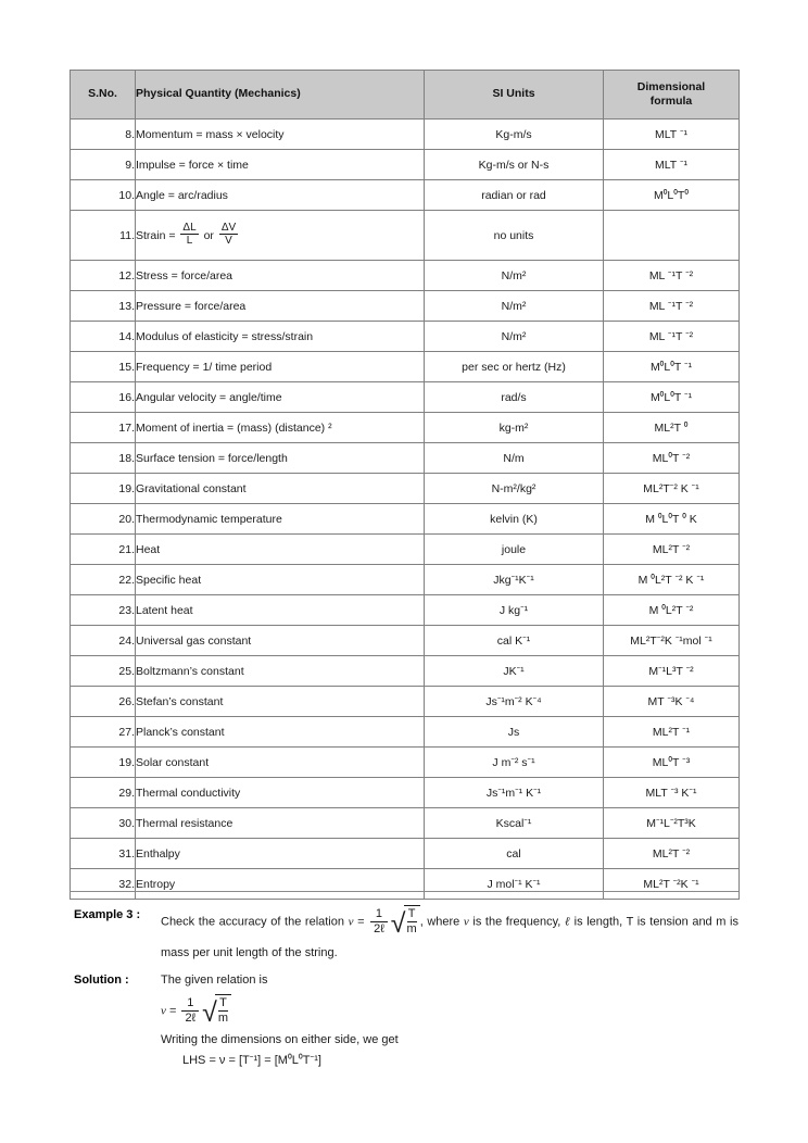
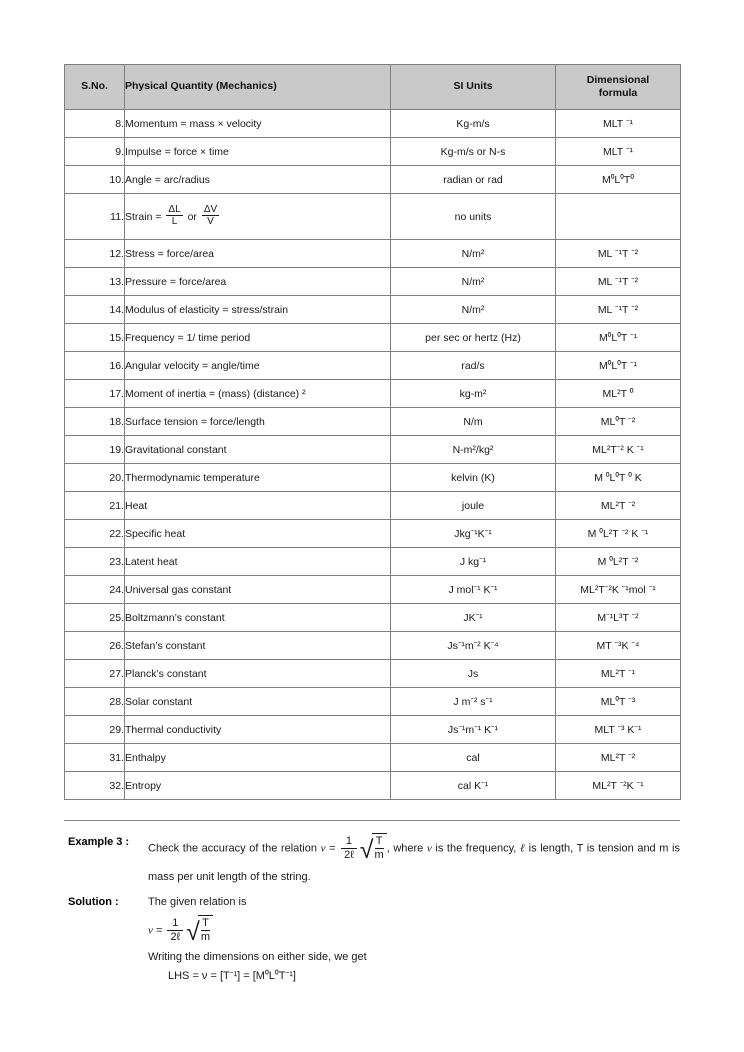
  S.No.	Physical Quantity (Mechanics)	SI Units	Dimensional formula
  8.	Momentum = mass × velocity	Kg-m/s	MLT ⁻¹
  9.	Impulse = force × time	Kg-m/s or N-s	MLT ⁻¹
  10.	Angle = arc/radius	radian or rad	M⁰L⁰T⁰
  11.	Strain = ΔLL or ΔVV	no units
  12.	Stress = force/area	N/m²	ML ⁻¹T ⁻²
  13.	Pressure = force/area	N/m²	ML ⁻¹T ⁻²
  14.	Modulus of elasticity = stress/strain	N/m²	ML ⁻¹T ⁻²
  15.	Frequency = 1/ time period	per sec or hertz (Hz)	M⁰L⁰T ⁻¹
  16.	Angular velocity = angle/time	rad/s	M⁰L⁰T ⁻¹
  17.	Moment of inertia = (mass) (distance) ²	kg-m²	ML²T ⁰
  18.	Surface tension = force/length	N/m	ML⁰T ⁻²
  19.	Gravitational constant	N-m²/kg²	ML²T⁻² K ⁻¹
  20.	Thermodynamic temperature	kelvin (K)	M ⁰L⁰T ⁰ K
  21.	Heat	joule	ML²T ⁻²
  22.	Specific heat	Jkg⁻¹K⁻¹	M ⁰L²T ⁻² K ⁻¹
  23.	Latent heat	J kg⁻¹	M ⁰L²T ⁻²
- 24.	Universal gas constant	cal K⁻¹	ML²T⁻²K ⁻¹mol ⁻¹
+ 24.	Universal gas constant	J mol⁻¹ K⁻¹	ML²T⁻²K ⁻¹mol ⁻¹
  25.	Boltzmann’s constant	JK⁻¹	M⁻¹L³T ⁻²
  26.	Stefan’s constant	Js⁻¹m⁻² K⁻⁴	MT ⁻³K ⁻⁴
  27.	Planck’s constant	Js	ML²T ⁻¹
- 19.	Solar constant	J m⁻² s⁻¹	ML⁰T ⁻³
+ 28.	Solar constant	J m⁻² s⁻¹	ML⁰T ⁻³
  29.	Thermal conductivity	Js⁻¹m⁻¹ K⁻¹	MLT ⁻³ K⁻¹
- 30.	Thermal resistance	Kscal⁻¹	M⁻¹L⁻²T³K
  31.	Enthalpy	cal	ML²T ⁻²
- 32.	Entropy	J mol⁻¹ K⁻¹	ML²T ⁻²K ⁻¹
+ 32.	Entropy	cal K⁻¹	ML²T ⁻²K ⁻¹
  Example 3 :
  Check the accuracy of the relation ν =
  1
  2ℓ
  √
  T
  m
  , where ν is the frequency, ℓ is length, T is tension and m is mass per unit length of the string.
  Solution :
  The given relation is
  ν =
  1
  2ℓ
  √
  T
  m
  Writing the dimensions on either side, we get
  LHS = ν = [T⁻¹] = [M⁰L⁰T⁻¹]
